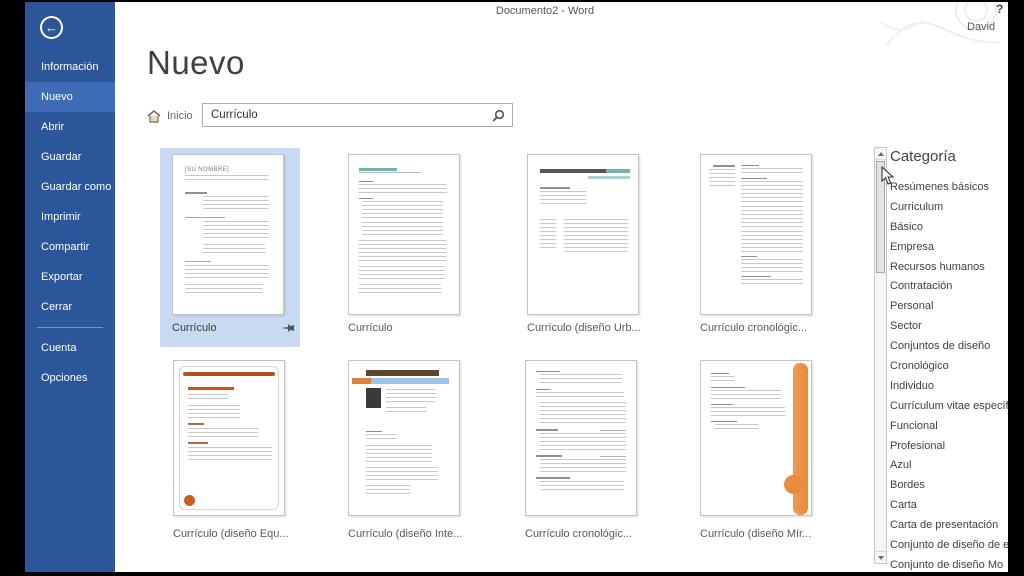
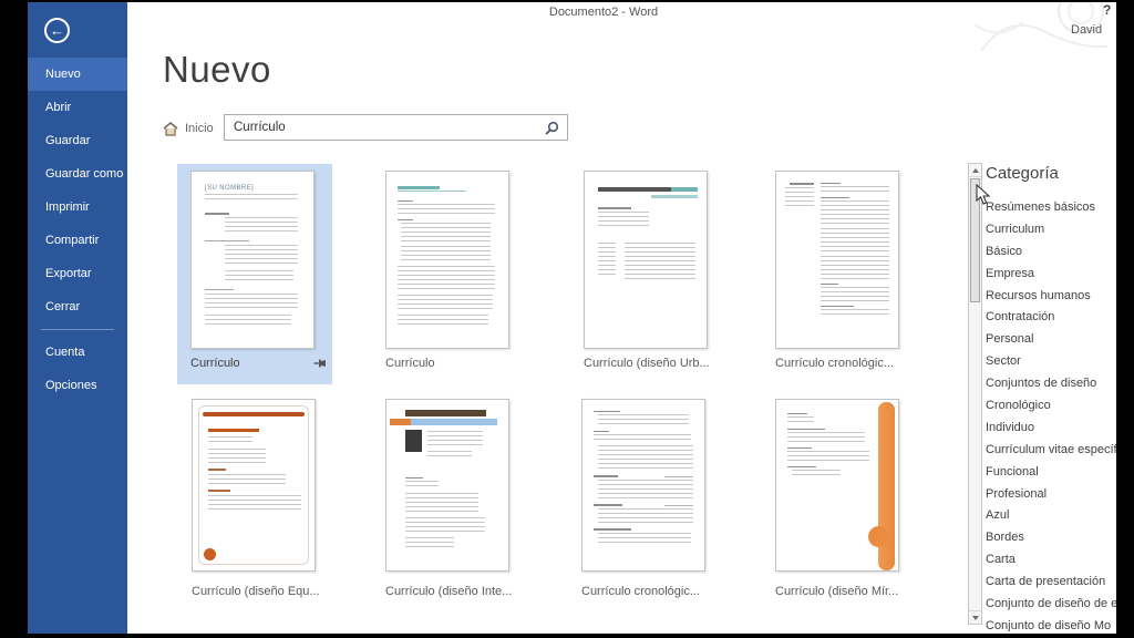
  Documento2 - Word
  ?
  David
  ←
- Información
  Nuevo
  Abrir
  Guardar
  Guardar como
  Imprimir
  Compartir
  Exportar
  Cerrar
  Cuenta
  Opciones
  Nuevo
  Inicio
  Currículo
  Currículo
  Currículo
  Currículo (diseño Urb...
  Currículo cronológic...
  Currículo (diseño Equ...
  Currículo (diseño Inte...
  Currículo cronológic...
  Currículo (diseño Mír...
  Categoría
  Resúmenes básicos
  Curriculum
  Básico
  Empresa
  Recursos humanos
  Contratación
  Personal
  Sector
  Conjuntos de diseño
  Cronológico
  Individuo
  Currículum vitae específ
  Funcional
  Profesional
  Azul
  Bordes
  Carta
  Carta de presentación
  Conjunto de diseño de e
  Conjunto de diseño Mo
